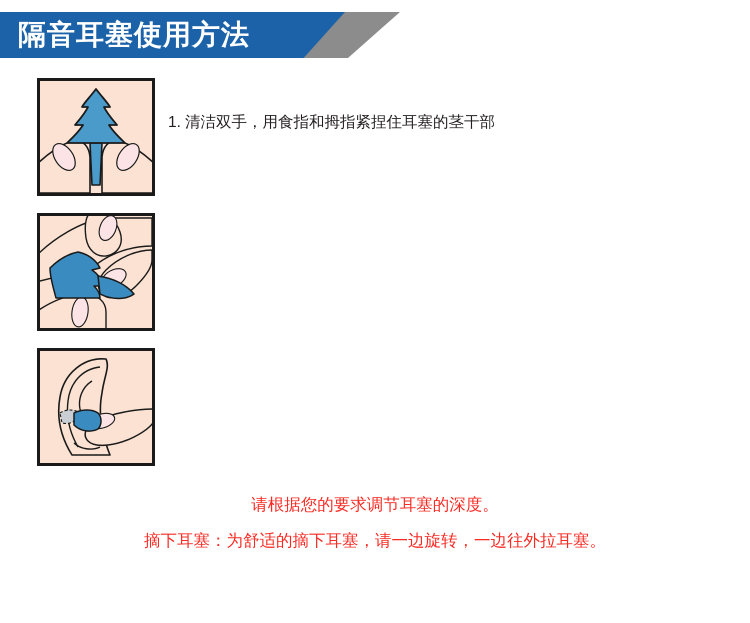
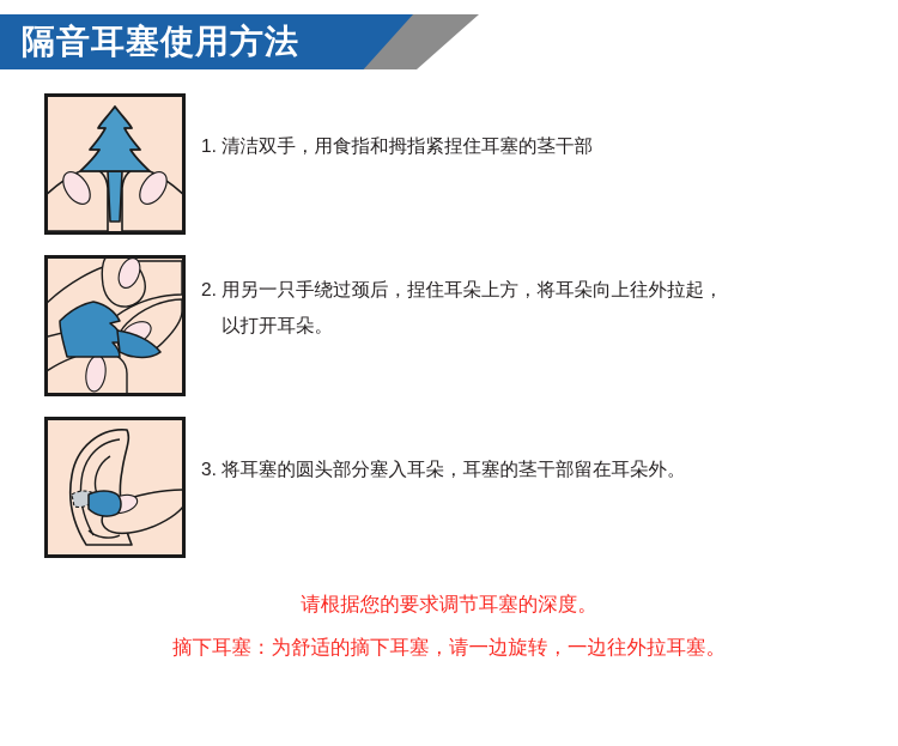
  隔音耳塞使用方法
  1. 清洁双手，用食指和拇指紧捏住耳塞的茎干部
+ 2. 用另一只手绕过颈后，捏住耳朵上方，将耳朵向上往外拉起，
+ 以打开耳朵。
+ 3. 将耳塞的圆头部分塞入耳朵，耳塞的茎干部留在耳朵外。
  请根据您的要求调节耳塞的深度。
  摘下耳塞：为舒适的摘下耳塞，请一边旋转，一边往外拉耳塞。
